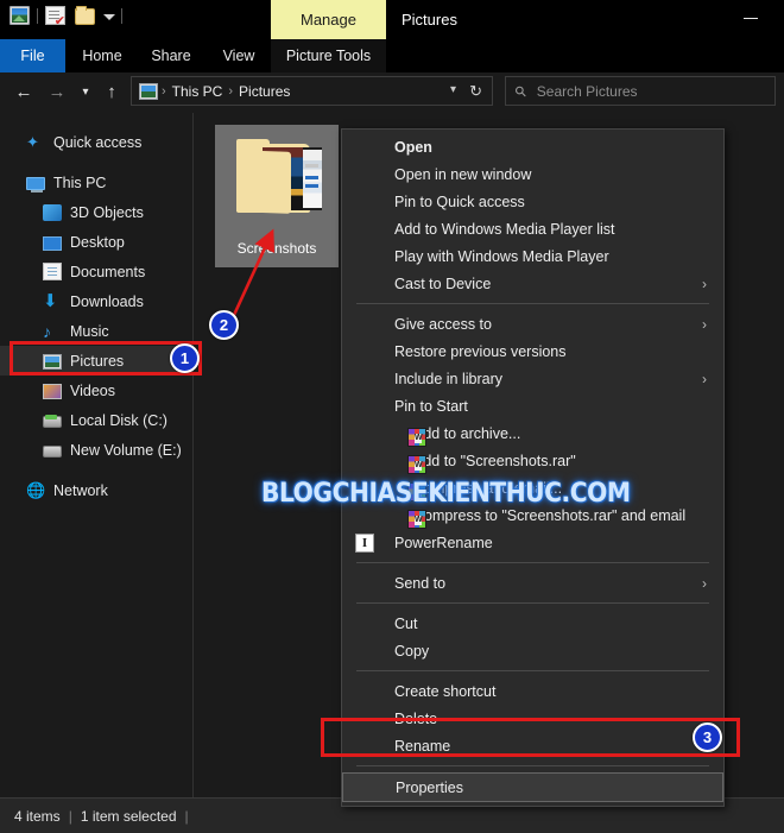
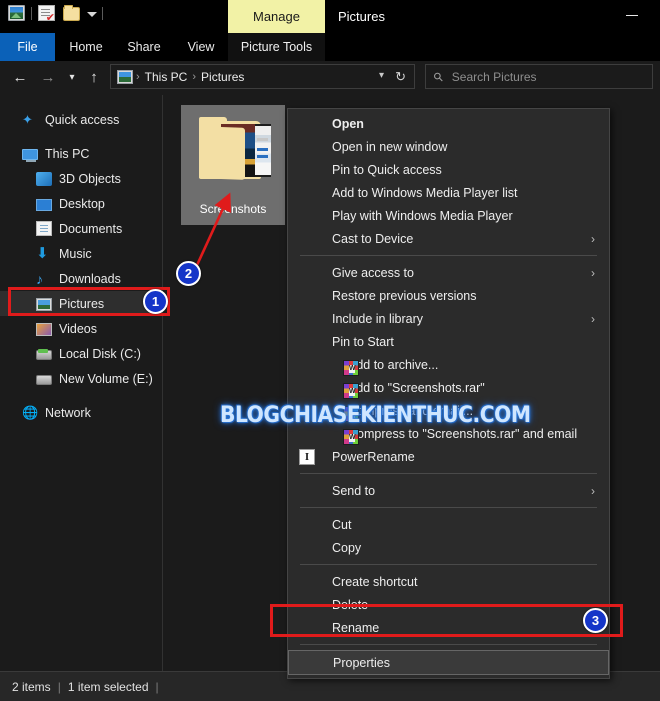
  Manage
  Pictures
  File
  Home
  Share
  View
  Picture Tools
  ←
  →
  ▾
  ↑
  ›
  This PC
  ›
  Pictures
  ▾
  ↻
  Search Pictures
  ✦
  Quick access
  This PC
  3D Objects
  Desktop
  Documents
  ⬇
- Downloads
+ Music
  ♪
- Music
+ Downloads
  Pictures
  Videos
  Local Disk (C:)
  New Volume (E:)
  🌐
  Network
  Screenshots
  Open
  Open in new window
  Pin to Quick access
  Add to Windows Media Player list
  Play with Windows Media Player
  Cast to Device
  ›
  Give access to
  ›
  Restore previous versions
  Include in library
  ›
  Pin to Start
  dd to archive...
  dd to "Screenshots.rar"
  ompress and email...
  ompress to "Screenshots.rar" and email
  I
  PowerRename
  Send to
  ›
  Cut
  Copy
  Create shortcut
  Delete
  Rename
  Properties
- 4 items
+ 2 items
  |
  1 item selected
  |
  1
  2
  3
  BLOGCHIASEKIENTHUC.COM
